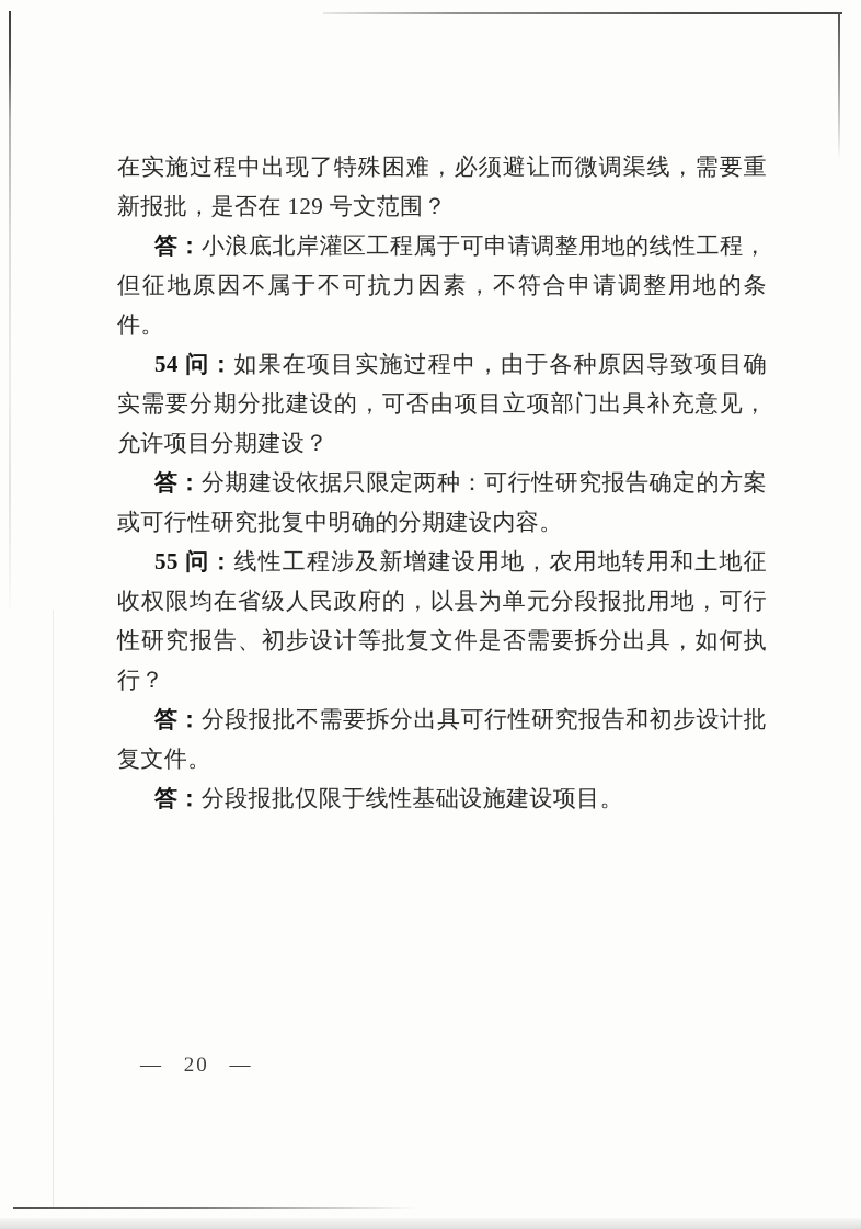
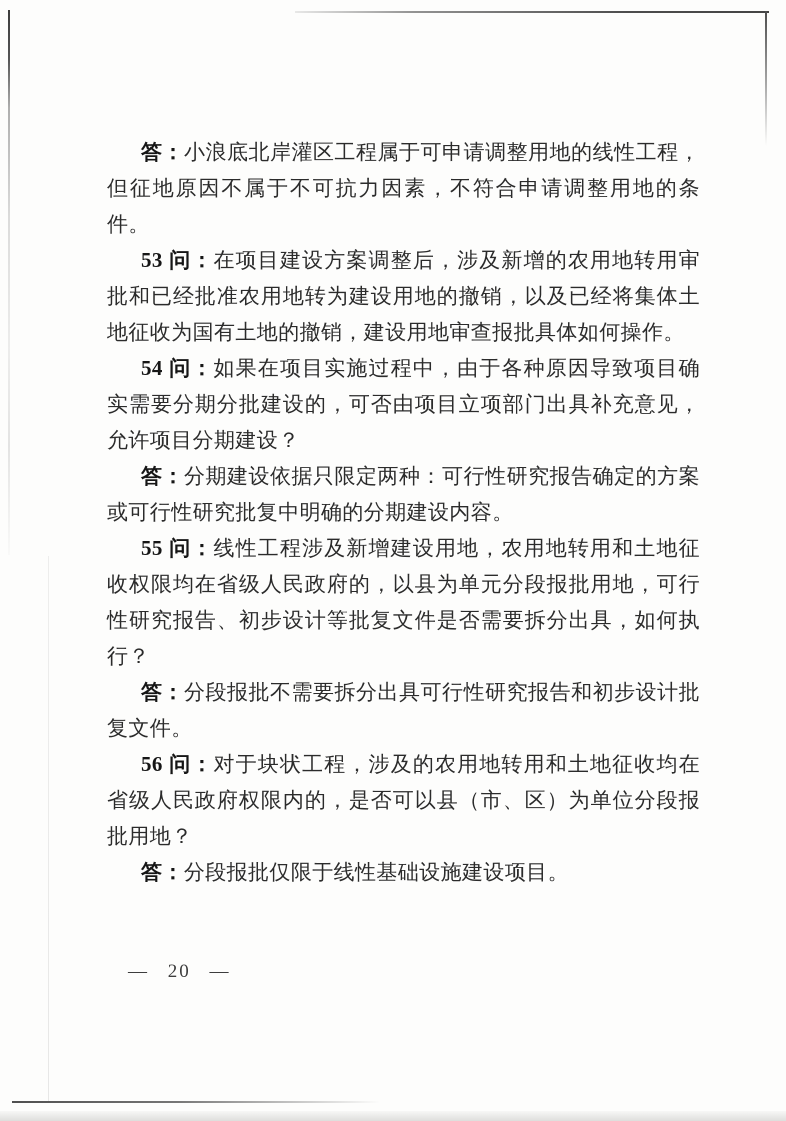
- 在实施过程中出现了特殊困难，必须避让而微调渠线，需要重新报批，是否在 129 号文范围？
  答：小浪底北岸灌区工程属于可申请调整用地的线性工程，但征地原因不属于不可抗力因素，不符合申请调整用地的条件。
+ 53 问：在项目建设方案调整后，涉及新增的农用地转用审批和已经批准农用地转为建设用地的撤销，以及已经将集体土地征收为国有土地的撤销，建设用地审查报批具体如何操作。
  54 问：如果在项目实施过程中，由于各种原因导致项目确实需要分期分批建设的，可否由项目立项部门出具补充意见，允许项目分期建设？
  答：分期建设依据只限定两种：可行性研究报告确定的方案或可行性研究批复中明确的分期建设内容。
  55 问：线性工程涉及新增建设用地，农用地转用和土地征收权限均在省级人民政府的，以县为单元分段报批用地，可行性研究报告、初步设计等批复文件是否需要拆分出具，如何执行？
  答：分段报批不需要拆分出具可行性研究报告和初步设计批复文件。
+ 56 问：对于块状工程，涉及的农用地转用和土地征收均在省级人民政府权限内的，是否可以县（市、区）为单位分段报批用地？
  答：分段报批仅限于线性基础设施建设项目。
  — 20 —
